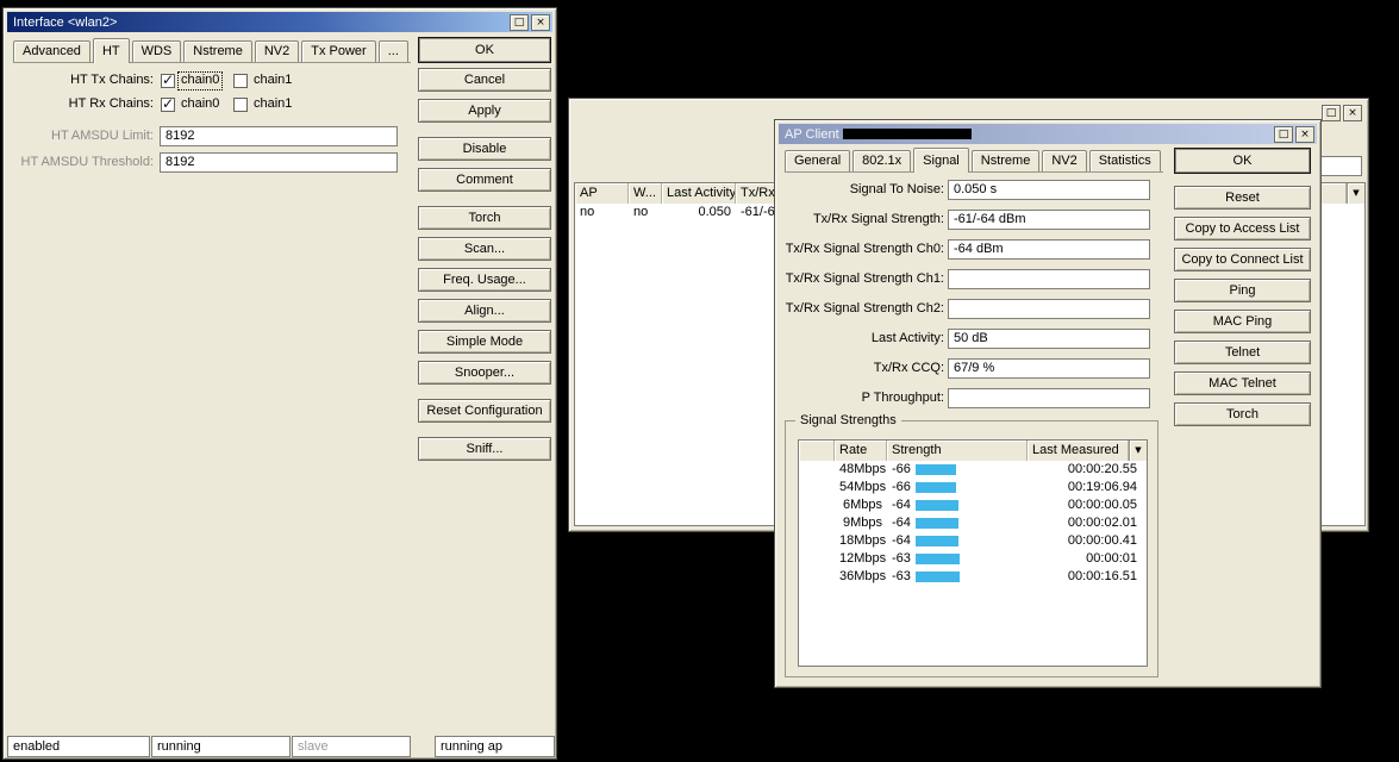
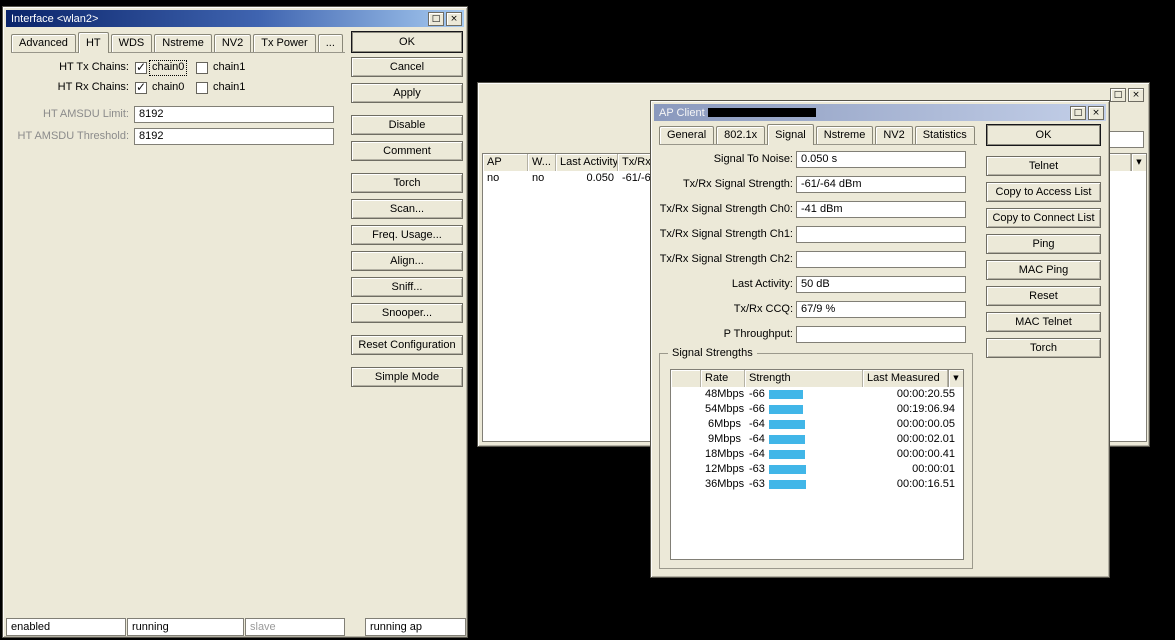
  □
  ×
  AP
  W...
  Last Activity
  Tx/Rx
  ▼
  no
  no
  0.050
  -61/-6
  AP Client
  □
  ×
  General
  802.1x
  Signal
  Nstreme
  NV2
  Statistics
  Signal To Noise:
  0.050 s
  Tx/Rx Signal Strength:
  -61/-64 dBm
  Tx/Rx Signal Strength Ch0:
- -64 dBm
+ -41 dBm
  Tx/Rx Signal Strength Ch1:
  Tx/Rx Signal Strength Ch2:
  Last Activity:
  50 dB
  Tx/Rx CCQ:
  67/9 %
  P Throughput:
  Signal Strengths
  Rate
  Strength
  Last Measured
  ▼
  48Mbps
  -66
  00:00:20.55
  54Mbps
  -66
  00:19:06.94
  6Mbps
  -64
  00:00:00.05
  9Mbps
  -64
  00:00:02.01
  18Mbps
  -64
  00:00:00.41
  12Mbps
  -63
  00:00:01
  36Mbps
  -63
  00:00:16.51
  OK
- Reset
+ Telnet
  Copy to Access List
  Copy to Connect List
  Ping
  MAC Ping
- Telnet
+ Reset
  MAC Telnet
  Torch
  Interface <wlan2>
  □
  ×
  Advanced
  HT
  WDS
  Nstreme
  NV2
  Tx Power
  ...
  HT Tx Chains:
  chain0
  chain1
  HT Rx Chains:
  chain0
  chain1
  HT AMSDU Limit:
  8192
  HT AMSDU Threshold:
  8192
  OK
  Cancel
  Apply
  Disable
  Comment
  Torch
  Scan...
  Freq. Usage...
  Align...
- Simple Mode
+ Sniff...
  Snooper...
  Reset Configuration
- Sniff...
+ Simple Mode
  enabled
  running
  slave
  running ap
